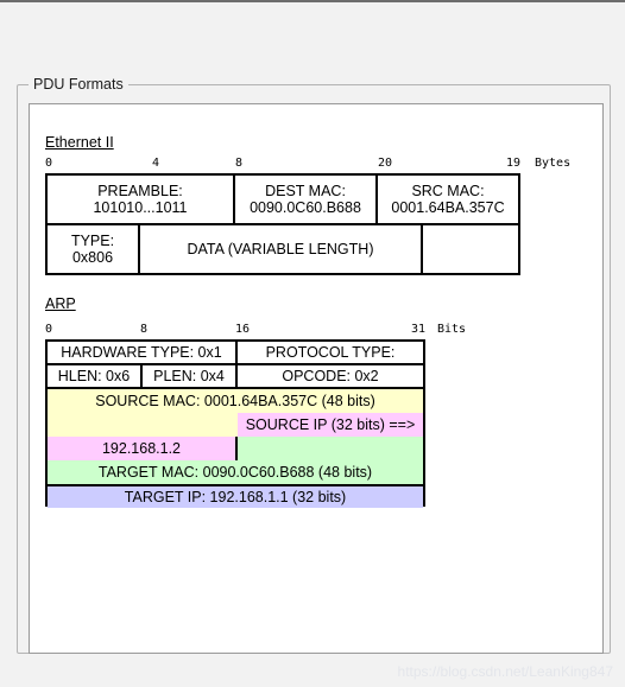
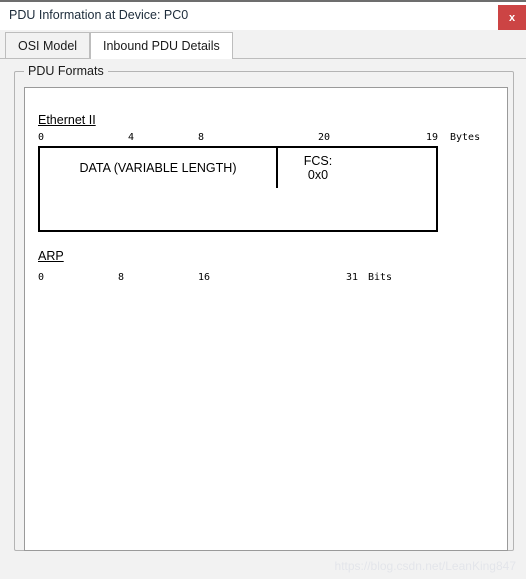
+ PDU Information at Device: PC0
+ x
+ OSI Model
+ Inbound PDU Details
  PDU Formats
  Ethernet II
  0
  4
  8
  20
  19
  Bytes
- PREAMBLE:
- 101010...1011
- DEST MAC:
- 0090.0C60.B688
- SRC MAC:
- 0001.64BA.357C
- TYPE:
- 0x806
  DATA (VARIABLE LENGTH)
+ FCS:
+ 0x0
  ARP
  0
  8
  16
  31
  Bits
- HARDWARE TYPE: 0x1
- PROTOCOL TYPE:
- HLEN: 0x6
- PLEN: 0x4
- OPCODE: 0x2
- SOURCE MAC: 0001.64BA.357C (48 bits)
- SOURCE IP (32 bits) ==>
- 192.168.1.2
- TARGET MAC: 0090.0C60.B688 (48 bits)
- TARGET IP: 192.168.1.1 (32 bits)
